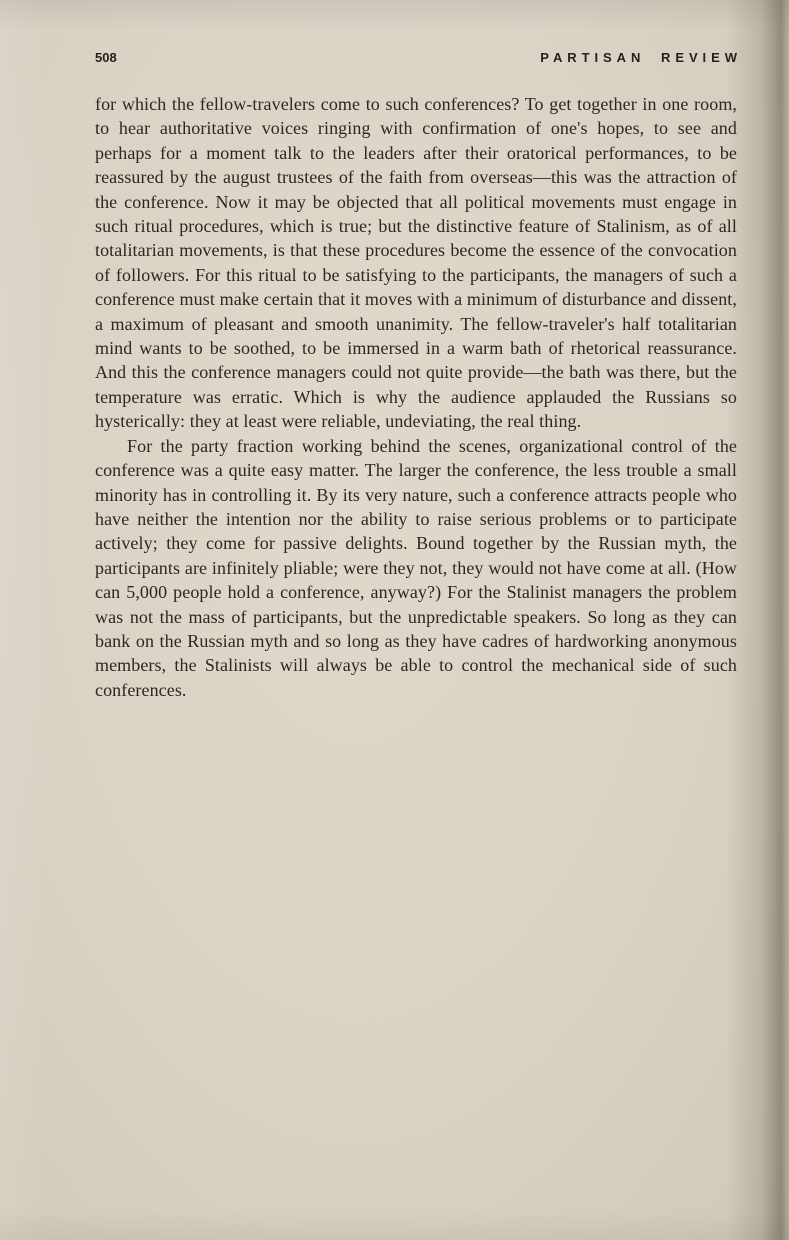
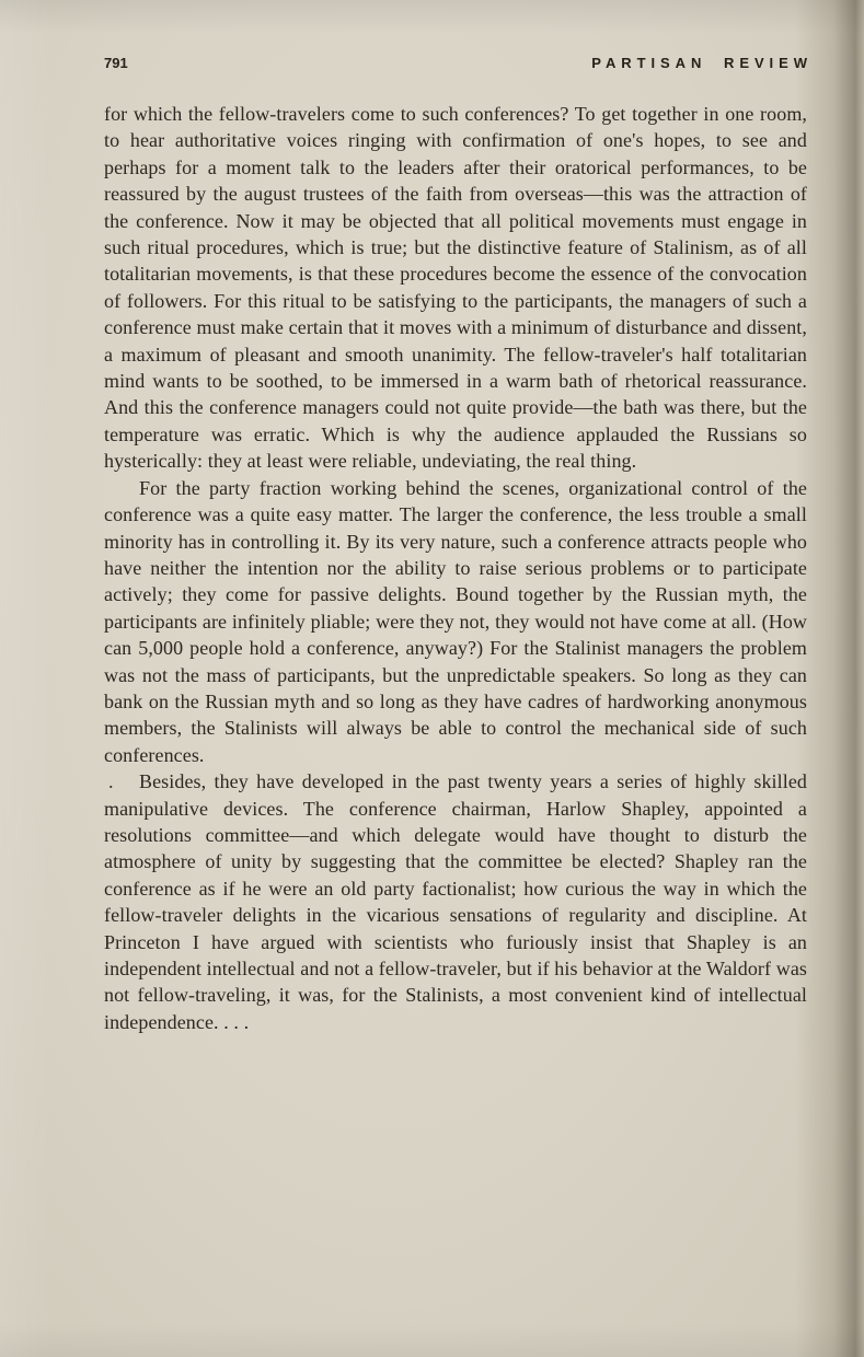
- 508
+ 791
  PARTISAN REVIEW
  for which the fellow-travelers come to such conferences? To get together in one room, to hear authoritative voices ringing with confirmation of one's hopes, to see and perhaps for a moment talk to the leaders after their oratorical performances, to be reassured by the august trustees of the faith from overseas—this was the attraction of the conference. Now it may be objected that all political movements must engage in such ritual procedures, which is true; but the distinctive feature of Stalinism, as of all totalitarian movements, is that these procedures become the essence of the convocation of followers. For this ritual to be satisfying to the participants, the managers of such a conference must make certain that it moves with a minimum of disturbance and dissent, a maximum of pleasant and smooth unanimity. The fellow-traveler's half totalitarian mind wants to be soothed, to be immersed in a warm bath of rhetorical reassurance. And this the conference managers could not quite provide—the bath was there, but the temperature was erratic. Which is why the audience applauded the Russians so hysterically: they at least were reliable, undeviating, the real thing.
  For the party fraction working behind the scenes, organizational control of the conference was a quite easy matter. The larger the conference, the less trouble a small minority has in controlling it. By its very nature, such a conference attracts people who have neither the intention nor the ability to raise serious problems or to participate actively; they come for passive delights. Bound together by the Russian myth, the participants are infinitely pliable; were they not, they would not have come at all. (How can 5,000 people hold a conference, anyway?) For the Stalinist managers the problem was not the mass of participants, but the unpredictable speakers. So long as they can bank on the Russian myth and so long as they have cadres of hardworking anonymous members, the Stalinists will always be able to control the mechanical side of such conferences.
+ .
+ Besides, they have developed in the past twenty years a series of highly skilled manipulative devices. The conference chairman, Harlow Shapley, appointed a resolutions committee—and which delegate would have thought to disturb the atmosphere of unity by suggesting that the committee be elected? Shapley ran the conference as if he were an old party factionalist; how curious the way in which the fellow-traveler delights in the vicarious sensations of regularity and discipline. At Princeton I have argued with scientists who furiously insist that Shapley is an independent intellectual and not a fellow-traveler, but if his behavior at the Waldorf was not fellow-traveling, it was, for the Stalinists, a most convenient kind of intellectual independence. . . .
